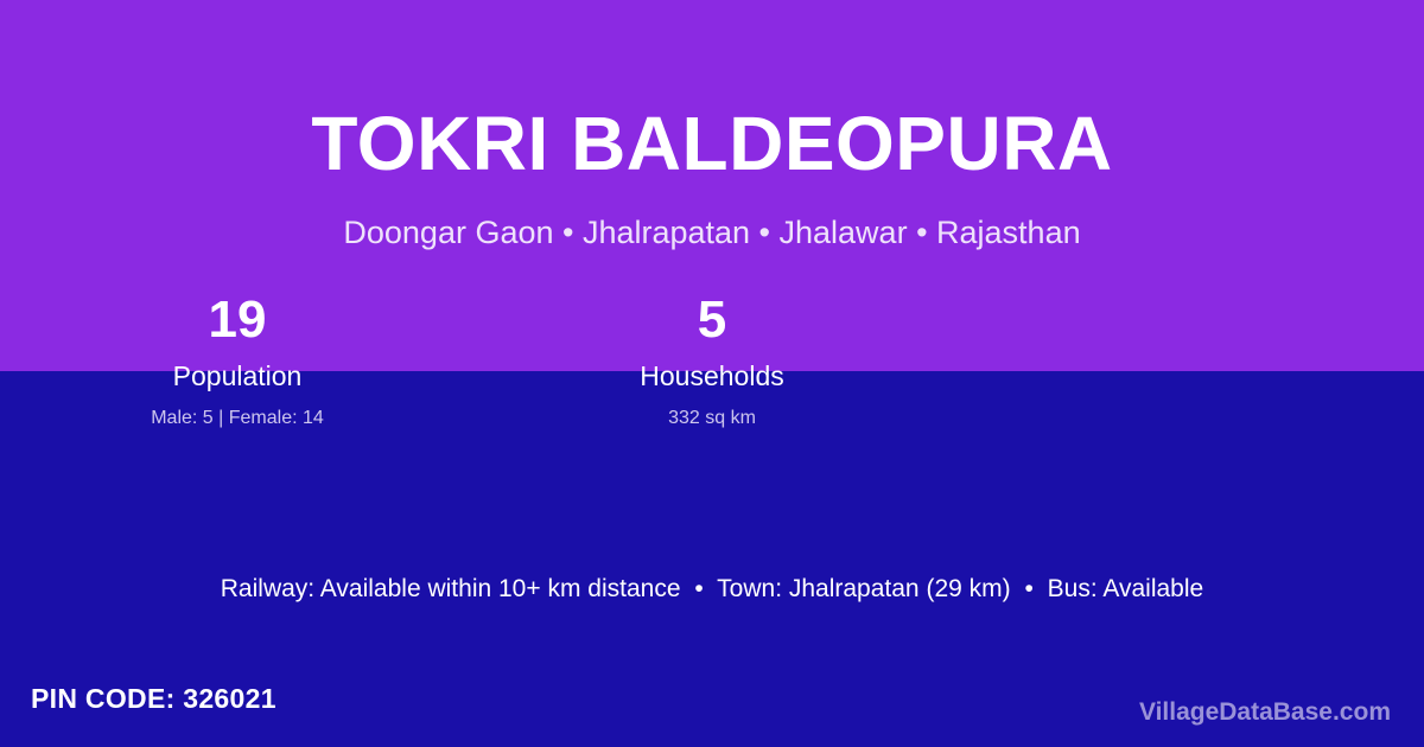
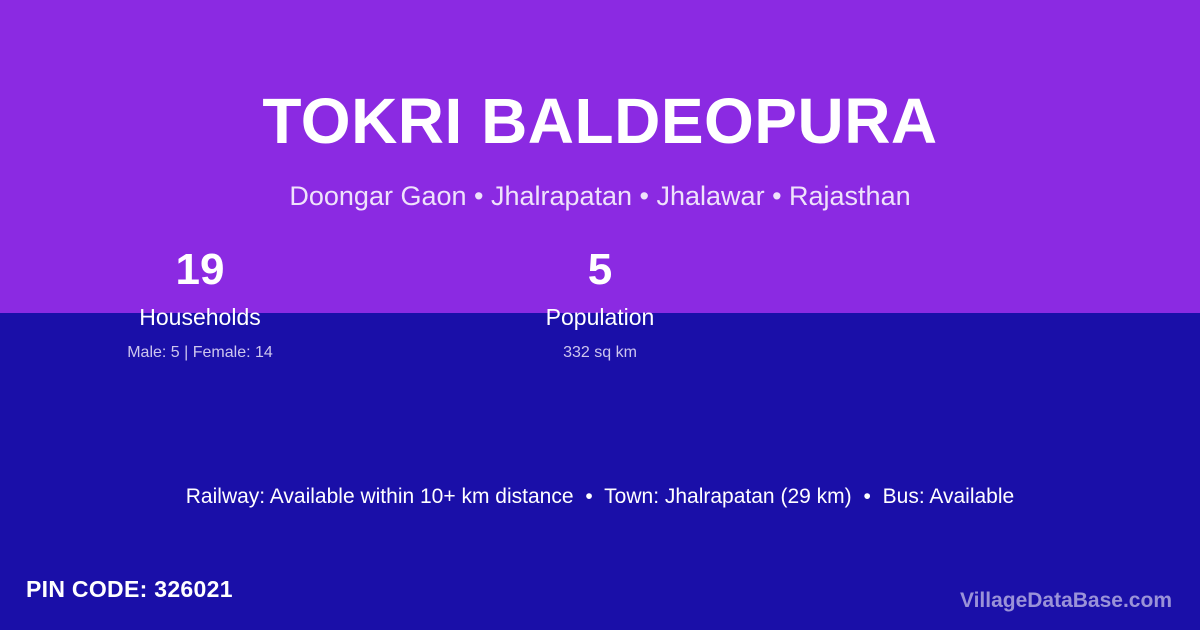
  TOKRI BALDEOPURA
  Doongar Gaon • Jhalrapatan • Jhalawar • Rajasthan
  19
- Population
+ Households
  Male: 5 | Female: 14
  5
- Households
+ Population
  332 sq km
  Railway: Available within 10+ km distance • Town: Jhalrapatan (29 km) • Bus: Available
  PIN CODE: 326021
  VillageDataBase.com
